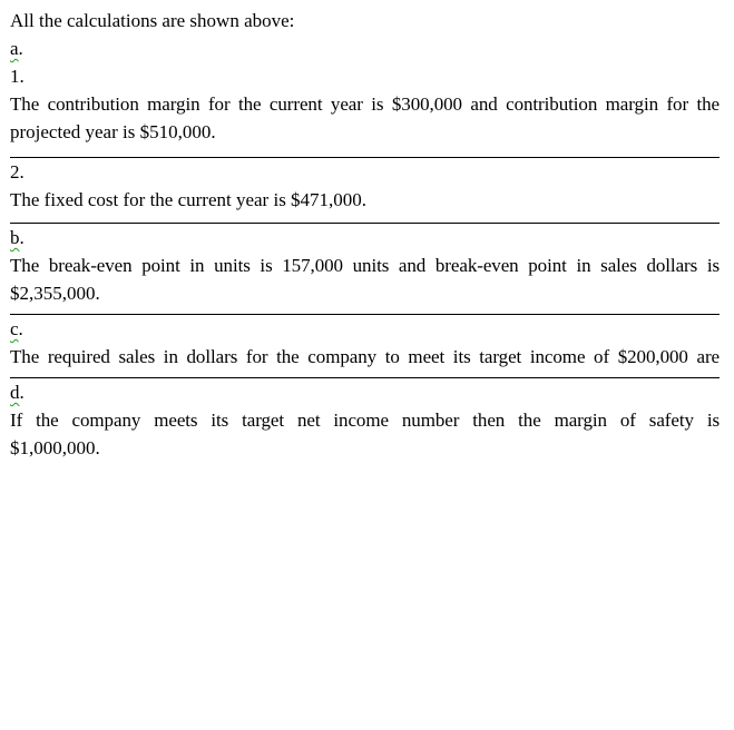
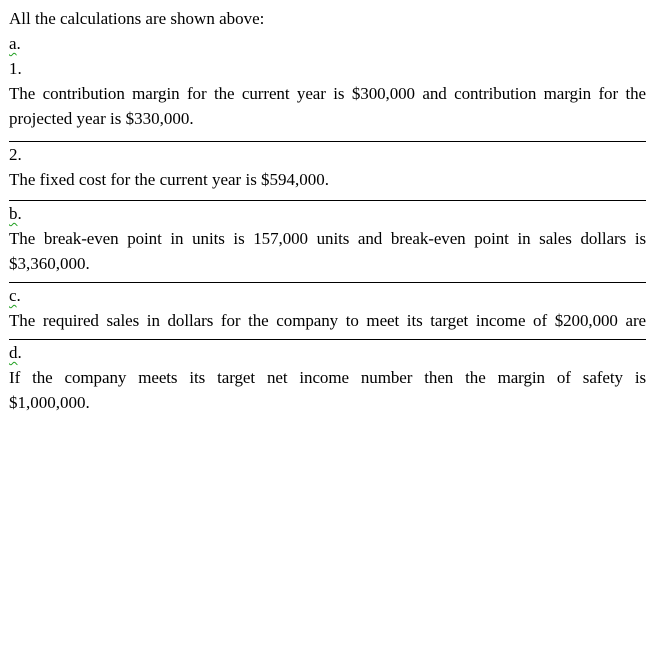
  All the calculations are shown above:
  a.
  1.
  The contribution margin for the current year is $300,000 and contribution margin for the
- projected year is $510,000.
+ projected year is $330,000.
  2.
- The fixed cost for the current year is $471,000.
+ The fixed cost for the current year is $594,000.
  b.
  The break-even point in units is 157,000 units and break-even point in sales dollars is
- $2,355,000.
+ $3,360,000.
  c.
  The required sales in dollars for the company to meet its target income of $200,000 are
  d.
  If the company meets its target net income number then the margin of safety is
  $1,000,000.
